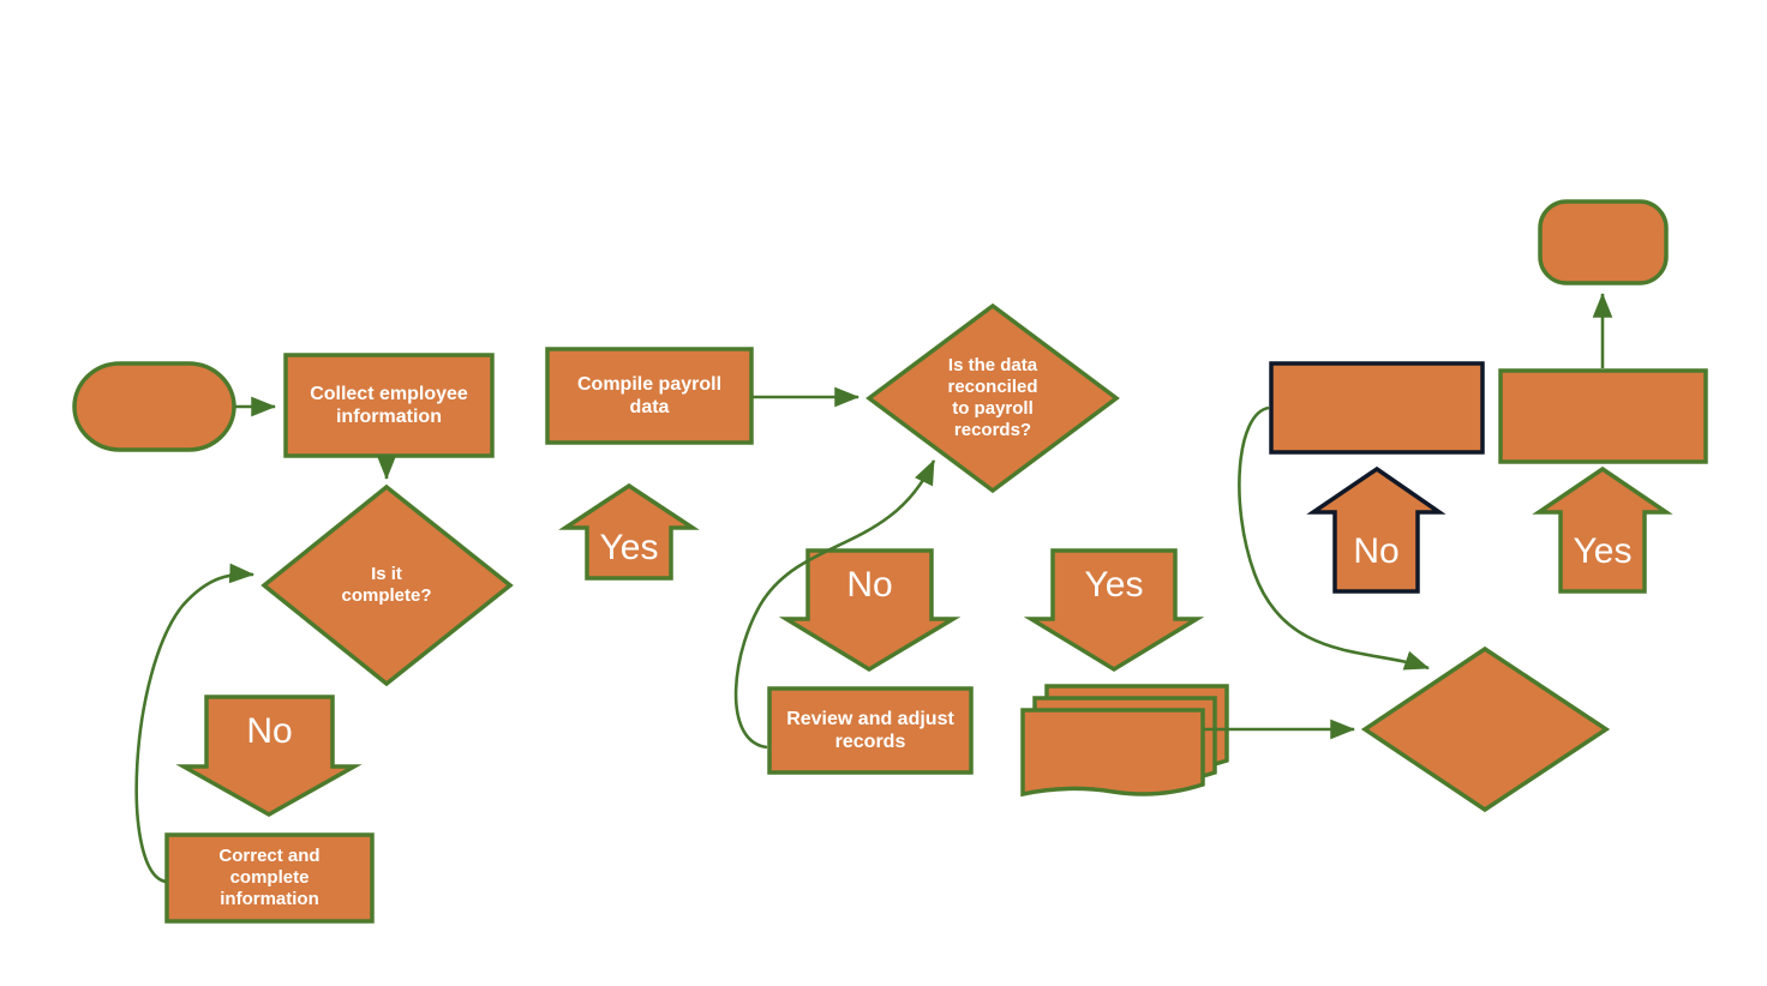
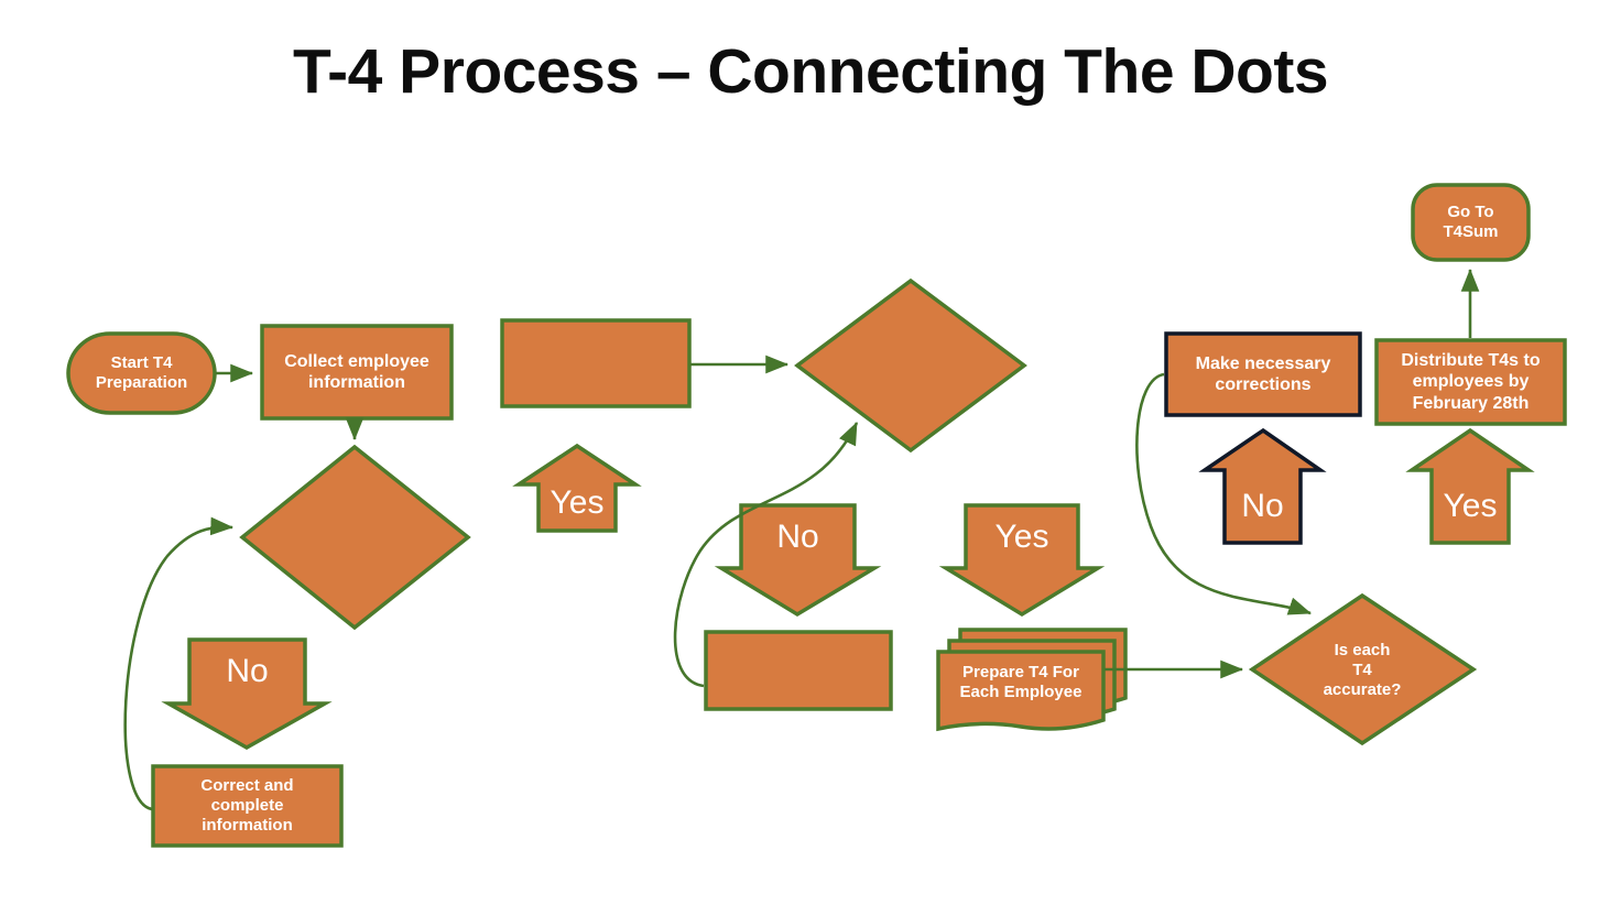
+ T-4 Process – Connecting The Dots
+ Start T4
+ Preparation
  Collect employee
  information
- Is it
- complete?
  No
  Correct and
  complete
  information
  Yes
- Compile payroll
- data
- Is the data
- reconciled
- to payroll
- records?
  No
- Review and adjust
- records
  Yes
+ Prepare T4 For
+ Each Employee
+ Is each
+ T4
+ accurate?
  No
+ Make necessary
+ corrections
  Yes
+ Distribute T4s to
+ employees by
+ February 28th
+ Go To
+ T4Sum
